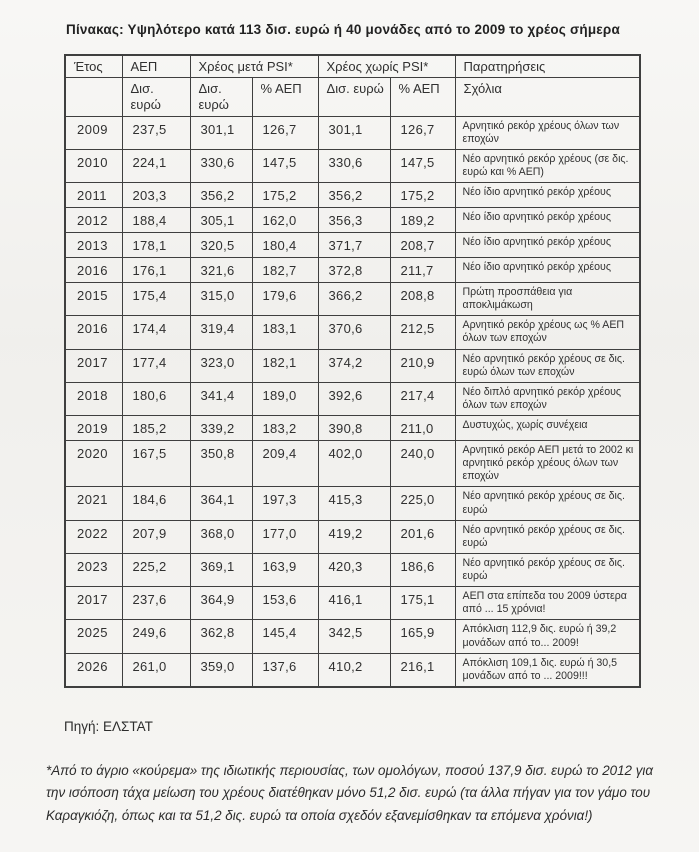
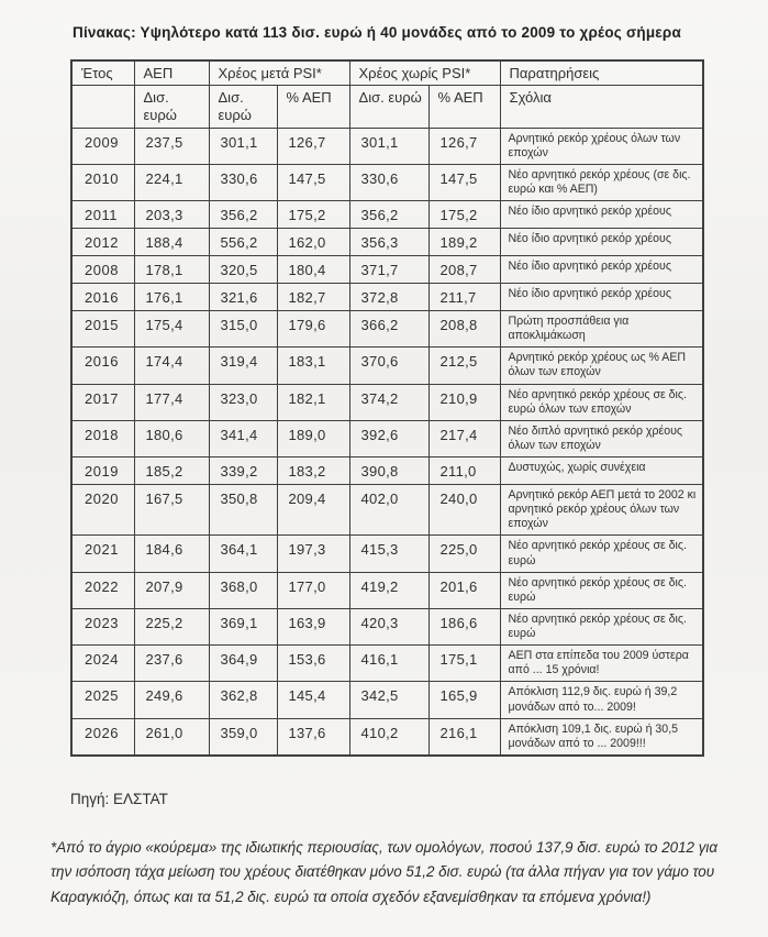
  Πίνακας: Υψηλότερο κατά 113 δισ. ευρώ ή 40 μονάδες από το 2009 το χρέος σήμερα
  Έτος	ΑΕΠ	Χρέος μετά PSI*	Χρέος χωρίς PSI*	Παρατηρήσεις
  	Δισ. ευρώ	Δισ. ευρώ	% ΑΕΠ	Δισ. ευρώ	% ΑΕΠ	Σχόλια
  2009	237,5	301,1	126,7	301,1	126,7	Αρνητικό ρεκόρ χρέους όλων των εποχών
  2010	224,1	330,6	147,5	330,6	147,5	Νέο αρνητικό ρεκόρ χρέους (σε δις. ευρώ και % ΑΕΠ)
  2011	203,3	356,2	175,2	356,2	175,2	Νέο ίδιο αρνητικό ρεκόρ χρέους
- 2012	188,4	305,1	162,0	356,3	189,2	Νέο ίδιο αρνητικό ρεκόρ χρέους
+ 2012	188,4	556,2	162,0	356,3	189,2	Νέο ίδιο αρνητικό ρεκόρ χρέους
- 2013	178,1	320,5	180,4	371,7	208,7	Νέο ίδιο αρνητικό ρεκόρ χρέους
+ 2008	178,1	320,5	180,4	371,7	208,7	Νέο ίδιο αρνητικό ρεκόρ χρέους
  2016	176,1	321,6	182,7	372,8	211,7	Νέο ίδιο αρνητικό ρεκόρ χρέους
  2015	175,4	315,0	179,6	366,2	208,8	Πρώτη προσπάθεια για αποκλιμάκωση
  2016	174,4	319,4	183,1	370,6	212,5	Αρνητικό ρεκόρ χρέους ως % ΑΕΠ όλων των εποχών
  2017	177,4	323,0	182,1	374,2	210,9	Νέο αρνητικό ρεκόρ χρέους σε δις. ευρώ όλων των εποχών
  2018	180,6	341,4	189,0	392,6	217,4	Νέο διπλό αρνητικό ρεκόρ χρέους όλων των εποχών
  2019	185,2	339,2	183,2	390,8	211,0	Δυστυχώς, χωρίς συνέχεια
  2020	167,5	350,8	209,4	402,0	240,0	Αρνητικό ρεκόρ ΑΕΠ μετά το 2002 κι αρνητικό ρεκόρ χρέους όλων των εποχών
  2021	184,6	364,1	197,3	415,3	225,0	Νέο αρνητικό ρεκόρ χρέους σε δις. ευρώ
  2022	207,9	368,0	177,0	419,2	201,6	Νέο αρνητικό ρεκόρ χρέους σε δις. ευρώ
  2023	225,2	369,1	163,9	420,3	186,6	Νέο αρνητικό ρεκόρ χρέους σε δις. ευρώ
- 2017	237,6	364,9	153,6	416,1	175,1	ΑΕΠ στα επίπεδα του 2009 ύστερα από ... 15 χρόνια!
+ 2024	237,6	364,9	153,6	416,1	175,1	ΑΕΠ στα επίπεδα του 2009 ύστερα από ... 15 χρόνια!
  2025	249,6	362,8	145,4	342,5	165,9	Απόκλιση 112,9 δις. ευρώ ή 39,2 μονάδων από το... 2009!
  2026	261,0	359,0	137,6	410,2	216,1	Απόκλιση 109,1 δις. ευρώ ή 30,5 μονάδων από το ... 2009!!!
  Πηγή: ΕΛΣΤΑΤ
  *Από το άγριο «κούρεμα» της ιδιωτικής περιουσίας, των ομολόγων, ποσού 137,9 δισ. ευρώ το 2012 για την ισόποση τάχα μείωση του χρέους διατέθηκαν μόνο 51,2 δισ. ευρώ (τα άλλα πήγαν για τον γάμο του Καραγκιόζη, όπως και τα 51,2 δις. ευρώ τα οποία σχεδόν εξανεμίσθηκαν τα επόμενα χρόνια!)
